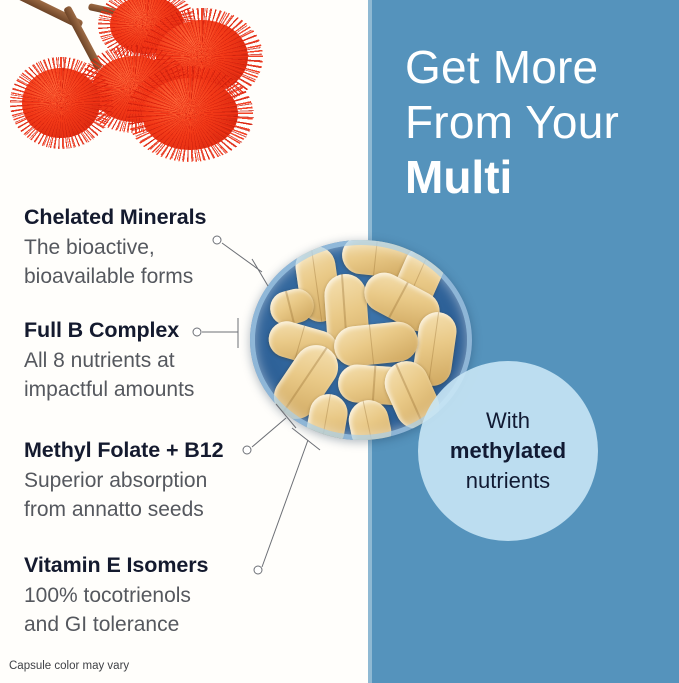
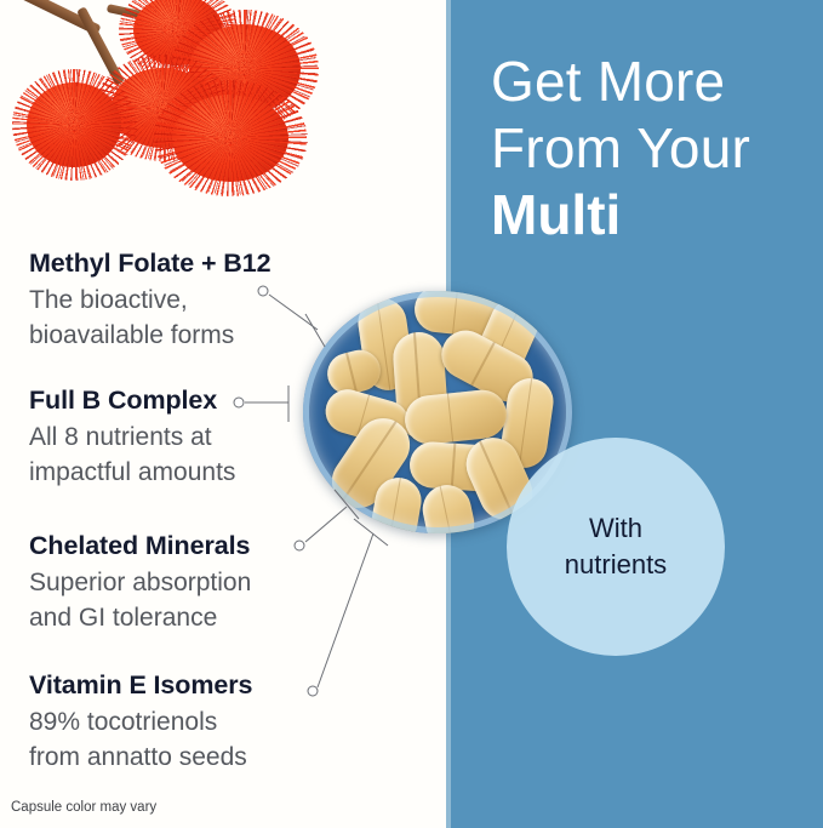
  Get More
  From Your
  Multi
  With
- methylated
  nutrients
- Chelated Minerals
+ Methyl Folate + B12
  The bioactive,
  bioavailable forms
  Full B Complex
  All 8 nutrients at
  impactful amounts
- Methyl Folate + B12
+ Chelated Minerals
  Superior absorption
- from annatto seeds
+ and GI tolerance
  Vitamin E Isomers
- 100% tocotrienols
+ 89% tocotrienols
- and GI tolerance
+ from annatto seeds
  Capsule color may vary
